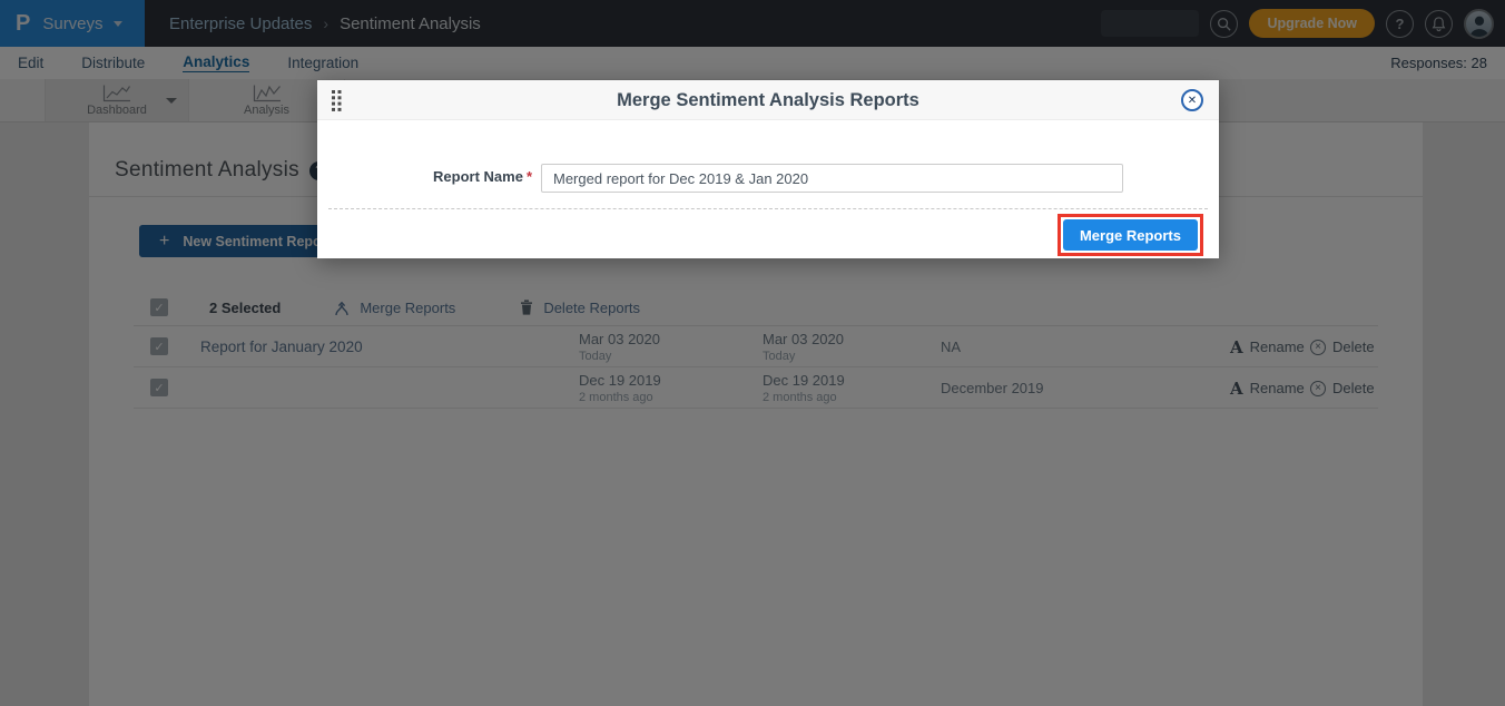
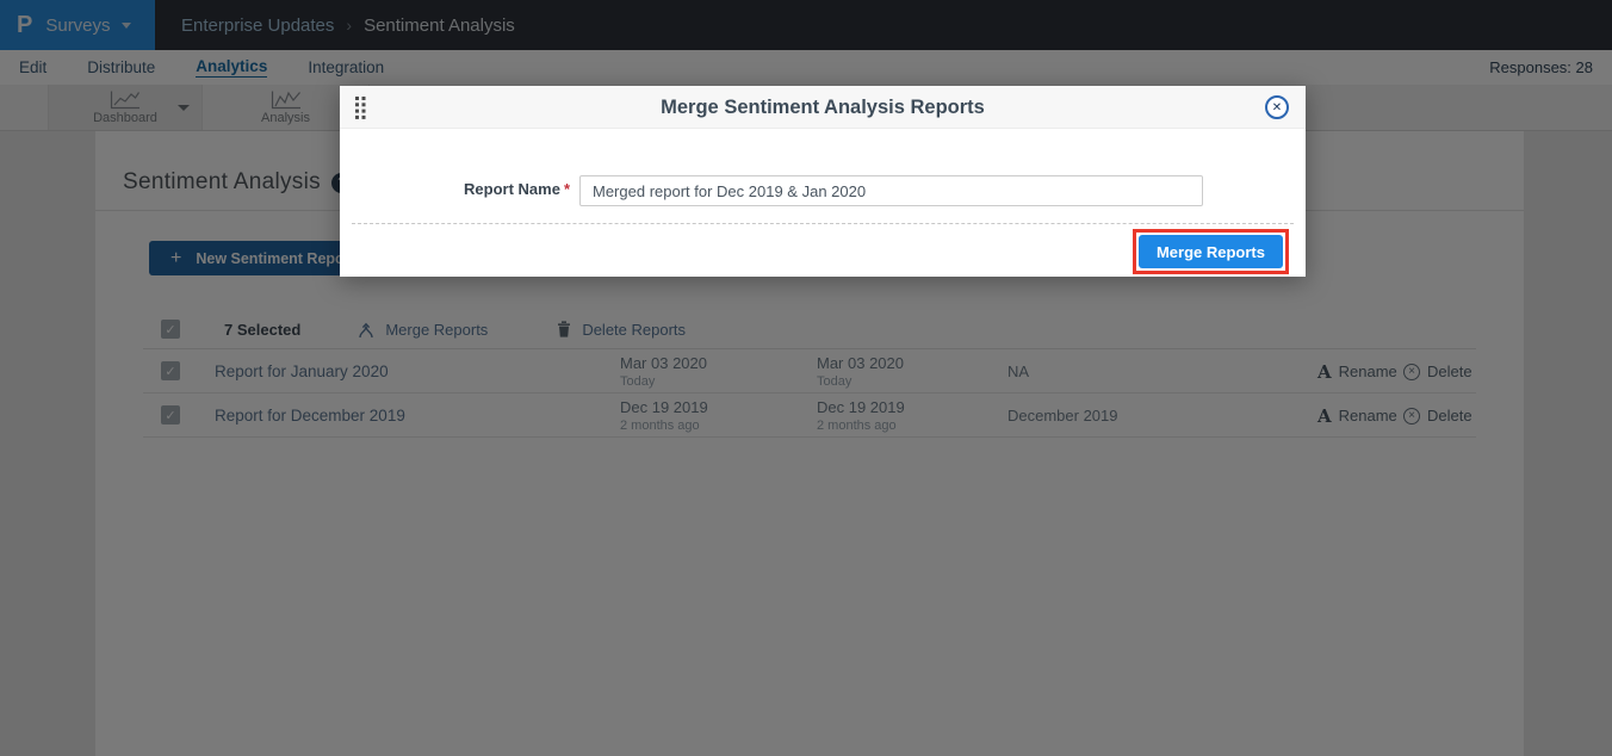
  P
  Surveys
  Enterprise Updates
  ›
  Sentiment Analysis
- Upgrade Now
- ?
  Edit
  Distribute
  Analytics
  Integration
  Responses: 28
  Dashboard
  Analysis
  Sentiment Analysis
  New Sentiment Rep
- 2 Selected
+ 7 Selected
  Merge Reports
  Delete Reports
  Report for January 2020
  Mar 03 2020
  Today
  Mar 03 2020
  Today
  NA
  Rename
  Delete
+ Report for December 2019
  Dec 19 2019
  2 months ago
  Dec 19 2019
  2 months ago
  December 2019
  Rename
  Delete
  Merge Sentiment Analysis Reports
  Report Name *
  Merged report for Dec 2019 & Jan 2020
  Merge Reports
